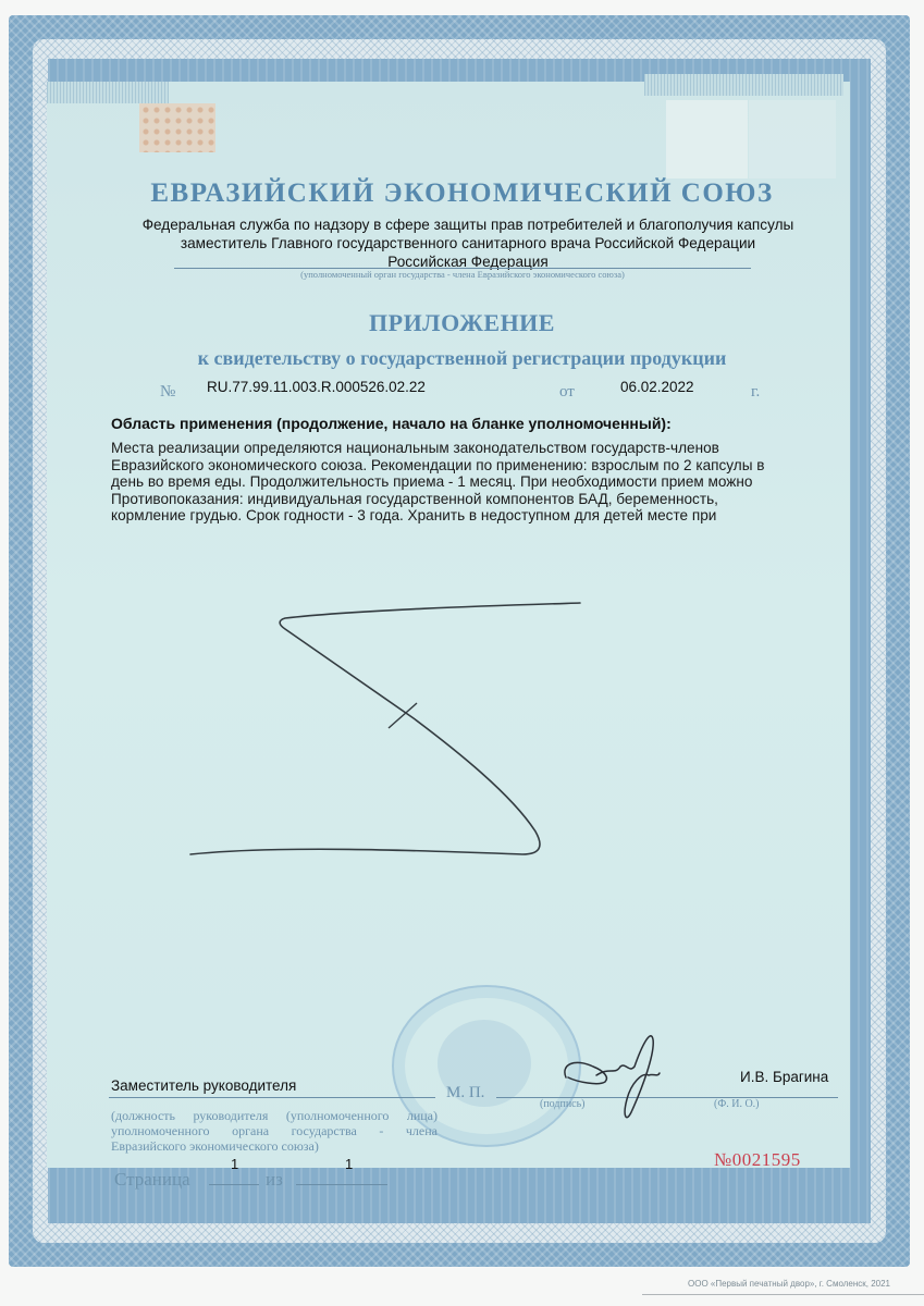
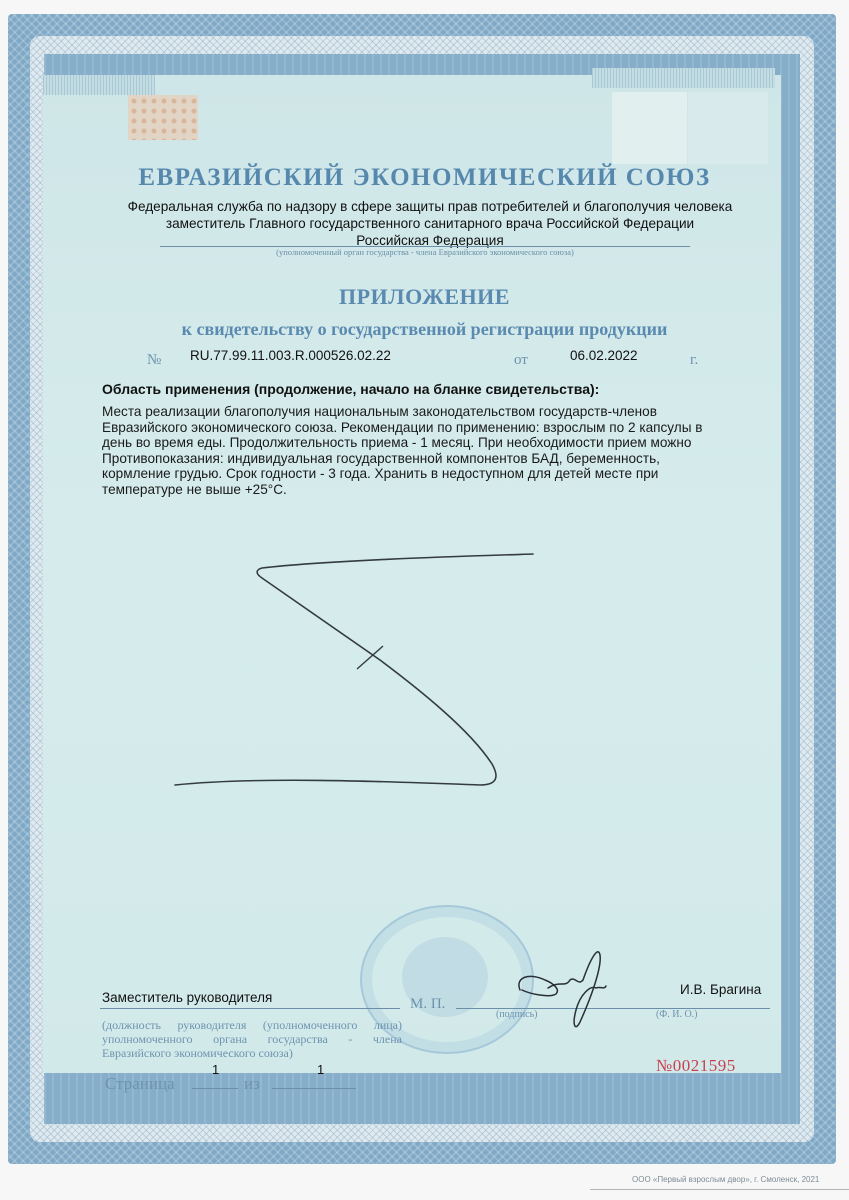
  ЕВРАЗИЙСКИЙ ЭКОНОМИЧЕСКИЙ СОЮЗ
- Федеральная служба по надзору в сфере защиты прав потребителей и благополучия капсулы
+ Федеральная служба по надзору в сфере защиты прав потребителей и благополучия человека
  заместитель Главного государственного санитарного врача Российской Федерации
  Российская Федерация
  (уполномоченный орган государства - члена Евразийского экономического союза)
  ПРИЛОЖЕНИЕ
  к свидетельству о государственной регистрации продукции
  №
  RU.77.99.11.003.R.000526.02.22
  от
  06.02.2022
  г.
- Область применения (продолжение, начало на бланке уполномоченный):
+ Область применения (продолжение, начало на бланке свидетельства):
- Места реализации определяются национальным законодательством государств-членов
+ Места реализации благополучия национальным законодательством государств-членов
  Евразийского экономического союза. Рекомендации по применению: взрослым по 2 капсулы в
  день во время еды. Продолжительность приема - 1 месяц. При необходимости прием можно
  Противопоказания: индивидуальная государственной компонентов БАД, беременность,
  кормление грудью. Срок годности - 3 года. Хранить в недоступном для детей месте при
+ температуре не выше +25°С.
  Заместитель руководителя
  М. П.
  (подпись)
  И.В. Брагина
  (Ф. И. О.)
  (должность руководителя (уполномоченного лица) уполномоченного органа государства - члена Евразийского экономического союза)
  №0021595
  Страница
  1
  из
  1
- ООО «Первый печатный двор», г. Смоленск, 2021
+ ООО «Первый взрослым двор», г. Смоленск, 2021
